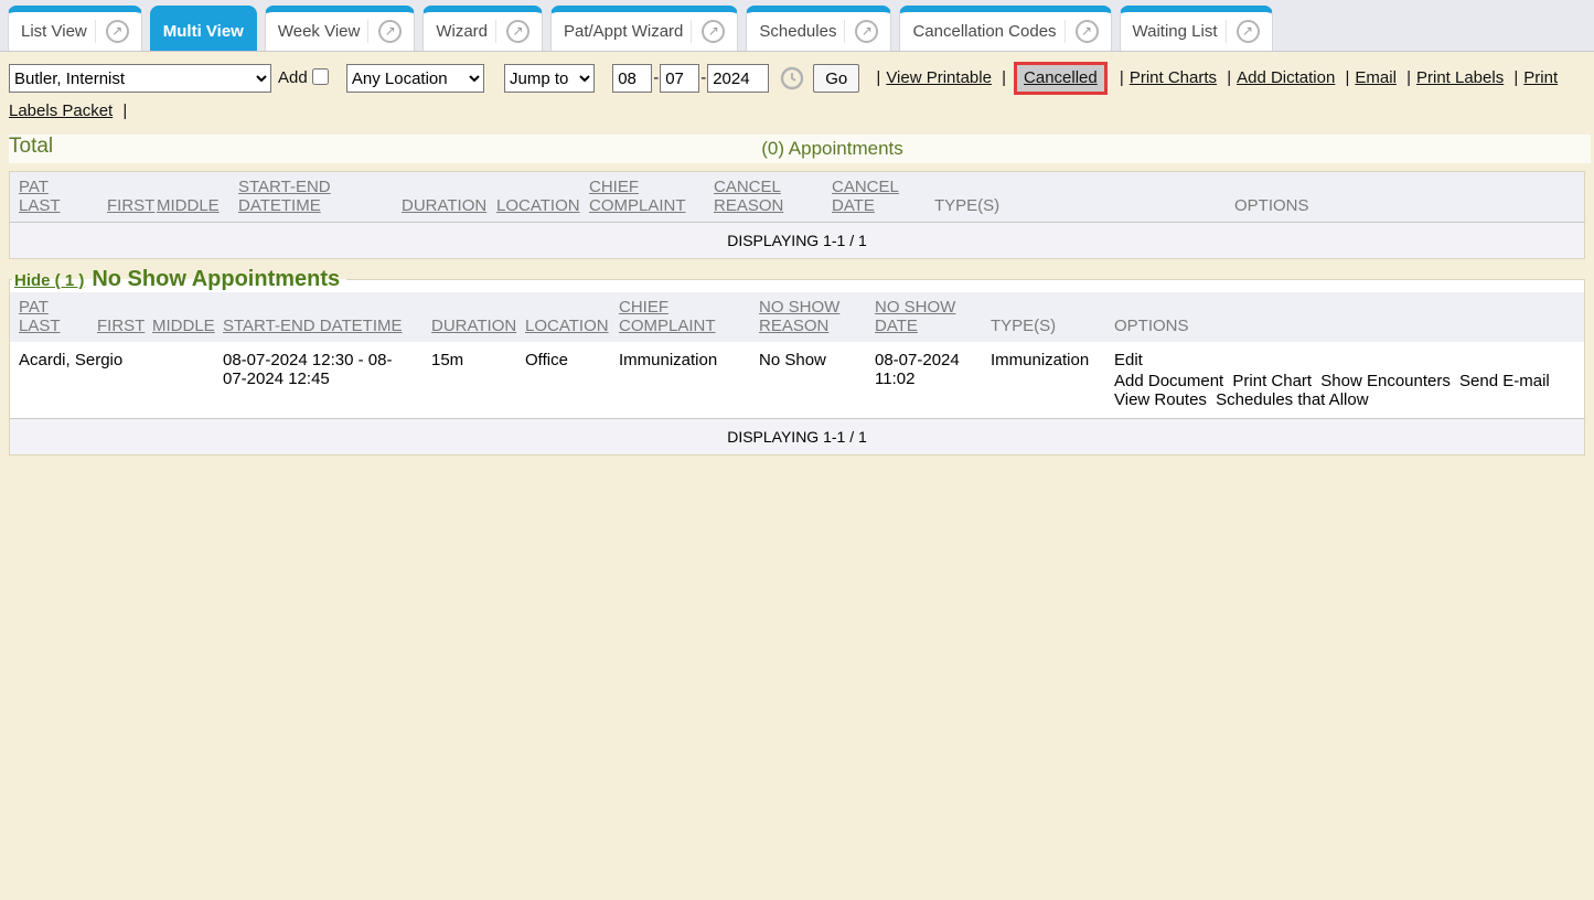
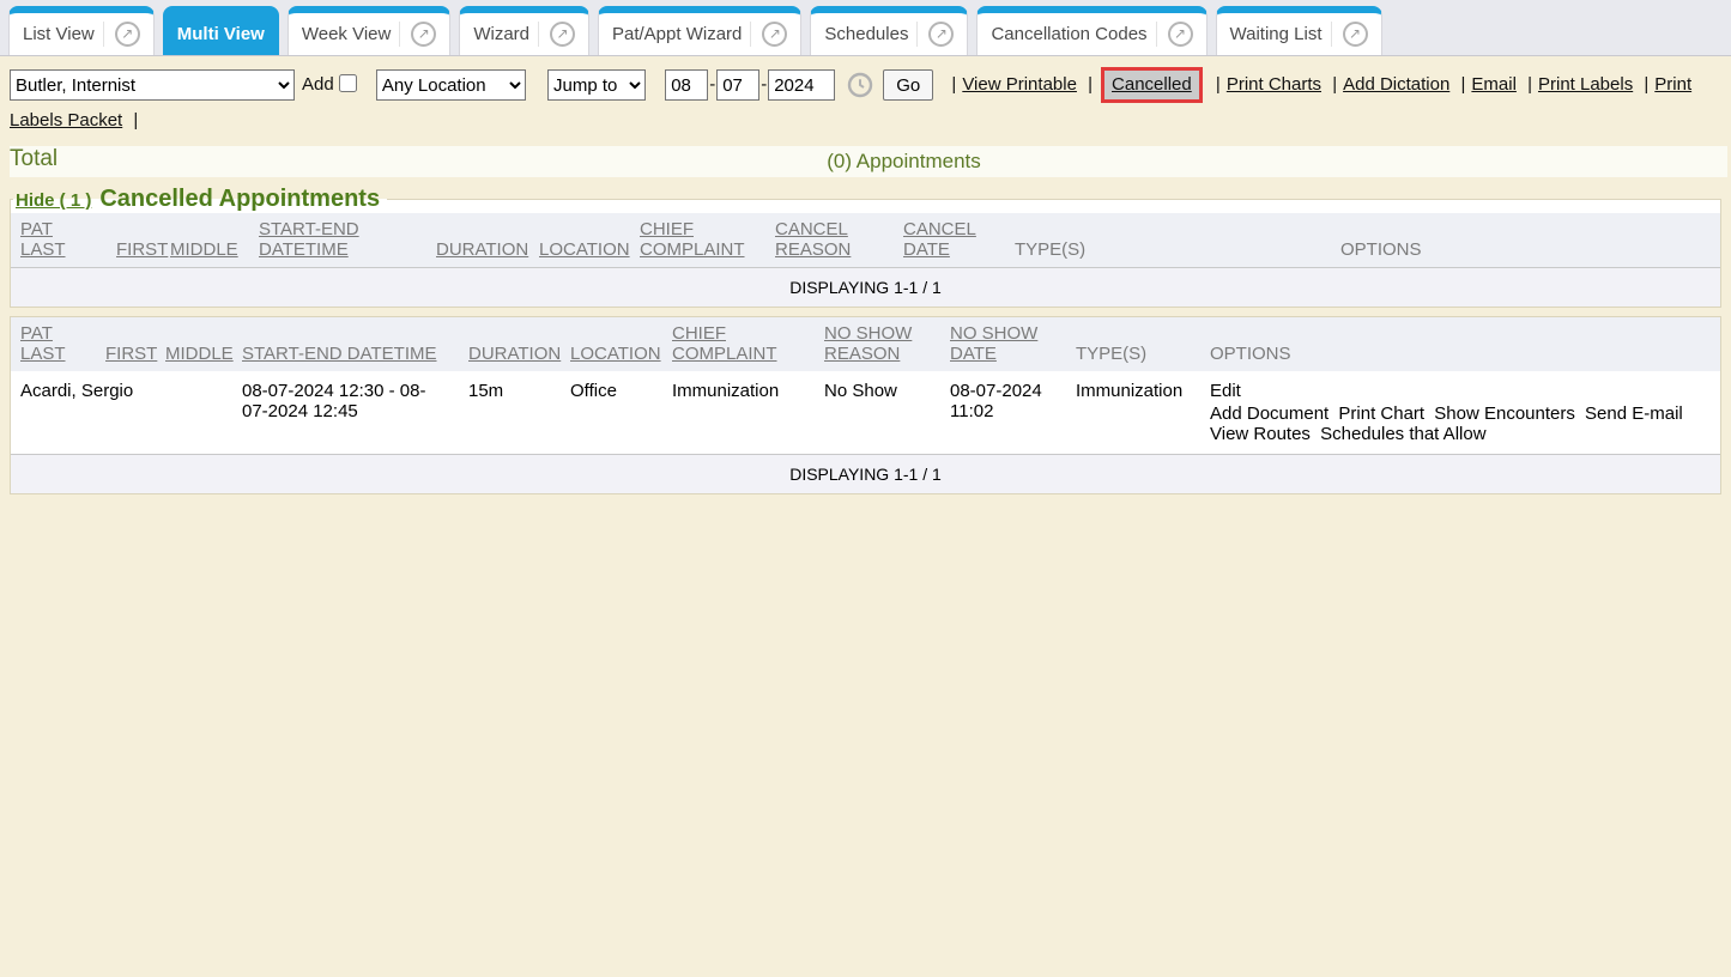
  List View
  ↗
  Multi View
  Week View
  ↗
  Wizard
  ↗
  Pat/Appt Wizard
  ↗
  Schedules
  ↗
  Cancellation Codes
  ↗
  Waiting List
  ↗
  Butler, Internist Add Any Location Jump to 08 - 07 - 2024 Go | View Printable | Cancelled | Print Charts | Add Dictation | Email | Print Labels | Print Labels Packet |
  Total
  (0) Appointments
+ Hide ( 1 ) Cancelled Appointments
  PAT LAST	FIRST	MIDDLE	START-END DATETIME	DURATION	LOCATION	CHIEF COMPLAINT	CANCEL REASON	CANCEL DATE	TYPE(S)	OPTIONS
  DISPLAYING 1-1 / 1
- Hide ( 1 ) No Show Appointments
  PAT LAST	FIRST	MIDDLE	START-END DATETIME	DURATION	LOCATION	CHIEF COMPLAINT	NO SHOW REASON	NO SHOW DATE	TYPE(S)	OPTIONS
  Acardi, Sergio			08-07-2024 12:30 - 08-07-2024 12:45	15m	Office	Immunization	No Show	08-07-2024 11:02	Immunization	Edit Add Document Print Chart Show Encounters Send E-mail View Routes Schedules that Allow
  DISPLAYING 1-1 / 1
